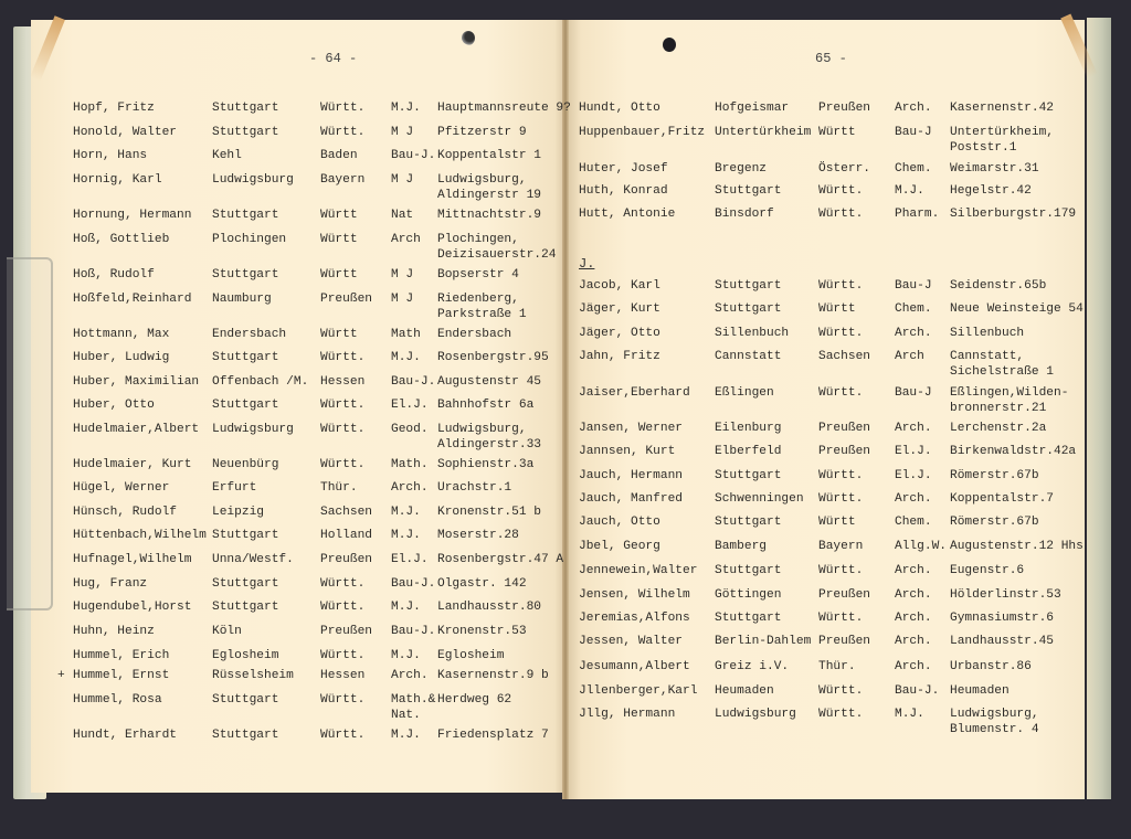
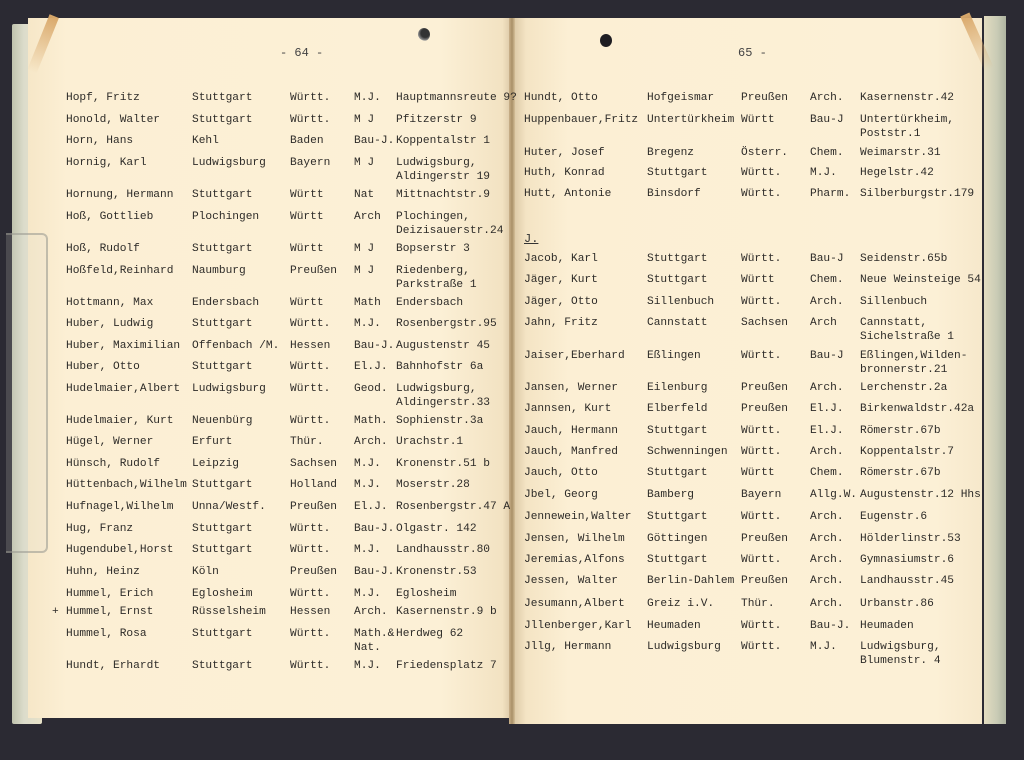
  - 64 -
  65 -
  Hopf, Fritz
  Stuttgart
  Württ.
  M.J.
  Hauptmannsreute 9?
  Honold, Walter
  Stuttgart
  Württ.
  M J
  Pfitzerstr 9
  Horn, Hans
  Kehl
  Baden
  Bau-J.
  Koppentalstr 1
  Hornig, Karl
  Ludwigsburg
  Bayern
  M J
  Ludwigsburg,
  Aldingerstr 19
  Hornung, Hermann
  Stuttgart
  Württ
  Nat
  Mittnachtstr.9
  Hoß, Gottlieb
  Plochingen
  Württ
  Arch
  Plochingen,
  Deizisauerstr.24
  Hoß, Rudolf
  Stuttgart
  Württ
  M J
- Bopserstr 4
+ Bopserstr 3
  Hoßfeld,Reinhard
  Naumburg
  Preußen
  M J
  Riedenberg,
  Parkstraße 1
  Hottmann, Max
  Endersbach
  Württ
  Math
  Endersbach
  Huber, Ludwig
  Stuttgart
  Württ.
  M.J.
  Rosenbergstr.95
  Huber, Maximilian
  Offenbach /M.
  Hessen
  Bau-J.
  Augustenstr 45
  Huber, Otto
  Stuttgart
  Württ.
  El.J.
  Bahnhofstr 6a
  Hudelmaier,Albert
  Ludwigsburg
  Württ.
  Geod.
  Ludwigsburg,
  Aldingerstr.33
  Hudelmaier, Kurt
  Neuenbürg
  Württ.
  Math.
  Sophienstr.3a
  Hügel, Werner
  Erfurt
  Thür.
  Arch.
  Urachstr.1
  Hünsch, Rudolf
  Leipzig
  Sachsen
  M.J.
  Kronenstr.51 b
  Hüttenbach,Wilhelm
  Stuttgart
  Holland
  M.J.
  Moserstr.28
  Hufnagel,Wilhelm
  Unna/Westf.
  Preußen
  El.J.
  Rosenbergstr.47 A
  Hug, Franz
  Stuttgart
  Württ.
  Bau-J.
  Olgastr. 142
  Hugendubel,Horst
  Stuttgart
  Württ.
  M.J.
  Landhausstr.80
  Huhn, Heinz
  Köln
  Preußen
  Bau-J.
  Kronenstr.53
  Hummel, Erich
  Eglosheim
  Württ.
  M.J.
  Eglosheim
  +
  Hummel, Ernst
  Rüsselsheim
  Hessen
  Arch.
  Kasernenstr.9 b
  Hummel, Rosa
  Stuttgart
  Württ.
  Math.&
  Nat.
  Herdweg 62
  Hundt, Erhardt
  Stuttgart
  Württ.
  M.J.
  Friedensplatz 7
  Hundt, Otto
  Hofgeismar
  Preußen
  Arch.
  Kasernenstr.42
  Huppenbauer,Fritz
  Untertürkheim
  Württ
  Bau-J
  Untertürkheim,
  Poststr.1
  Huter, Josef
  Bregenz
  Österr.
  Chem.
  Weimarstr.31
  Huth, Konrad
  Stuttgart
  Württ.
  M.J.
  Hegelstr.42
  Hutt, Antonie
  Binsdorf
  Württ.
  Pharm.
  Silberburgstr.179
  Jacob, Karl
  Stuttgart
  Württ.
  Bau-J
  Seidenstr.65b
  Jäger, Kurt
  Stuttgart
  Württ
  Chem.
  Neue Weinsteige 54
  Jäger, Otto
  Sillenbuch
  Württ.
  Arch.
  Sillenbuch
  Jahn, Fritz
  Cannstatt
  Sachsen
  Arch
  Cannstatt,
  Sichelstraße 1
  Jaiser,Eberhard
  Eßlingen
  Württ.
  Bau-J
  Eßlingen,Wilden-
  bronnerstr.21
  Jansen, Werner
  Eilenburg
  Preußen
  Arch.
  Lerchenstr.2a
  Jannsen, Kurt
  Elberfeld
  Preußen
  El.J.
  Birkenwaldstr.42a
  Jauch, Hermann
  Stuttgart
  Württ.
  El.J.
  Römerstr.67b
  Jauch, Manfred
  Schwenningen
  Württ.
  Arch.
  Koppentalstr.7
  Jauch, Otto
  Stuttgart
  Württ
  Chem.
  Römerstr.67b
  Jbel, Georg
  Bamberg
  Bayern
  Allg.W.
  Augustenstr.12 Hhs
  Jennewein,Walter
  Stuttgart
  Württ.
  Arch.
  Eugenstr.6
  Jensen, Wilhelm
  Göttingen
  Preußen
  Arch.
  Hölderlinstr.53
  Jeremias,Alfons
  Stuttgart
  Württ.
  Arch.
  Gymnasiumstr.6
  Jessen, Walter
  Berlin-Dahlem
  Preußen
  Arch.
  Landhausstr.45
  Jesumann,Albert
  Greiz i.V.
  Thür.
  Arch.
  Urbanstr.86
  Jllenberger,Karl
  Heumaden
  Württ.
  Bau-J.
  Heumaden
  Jllg, Hermann
  Ludwigsburg
  Württ.
  M.J.
  Ludwigsburg,
  Blumenstr. 4
  J.
